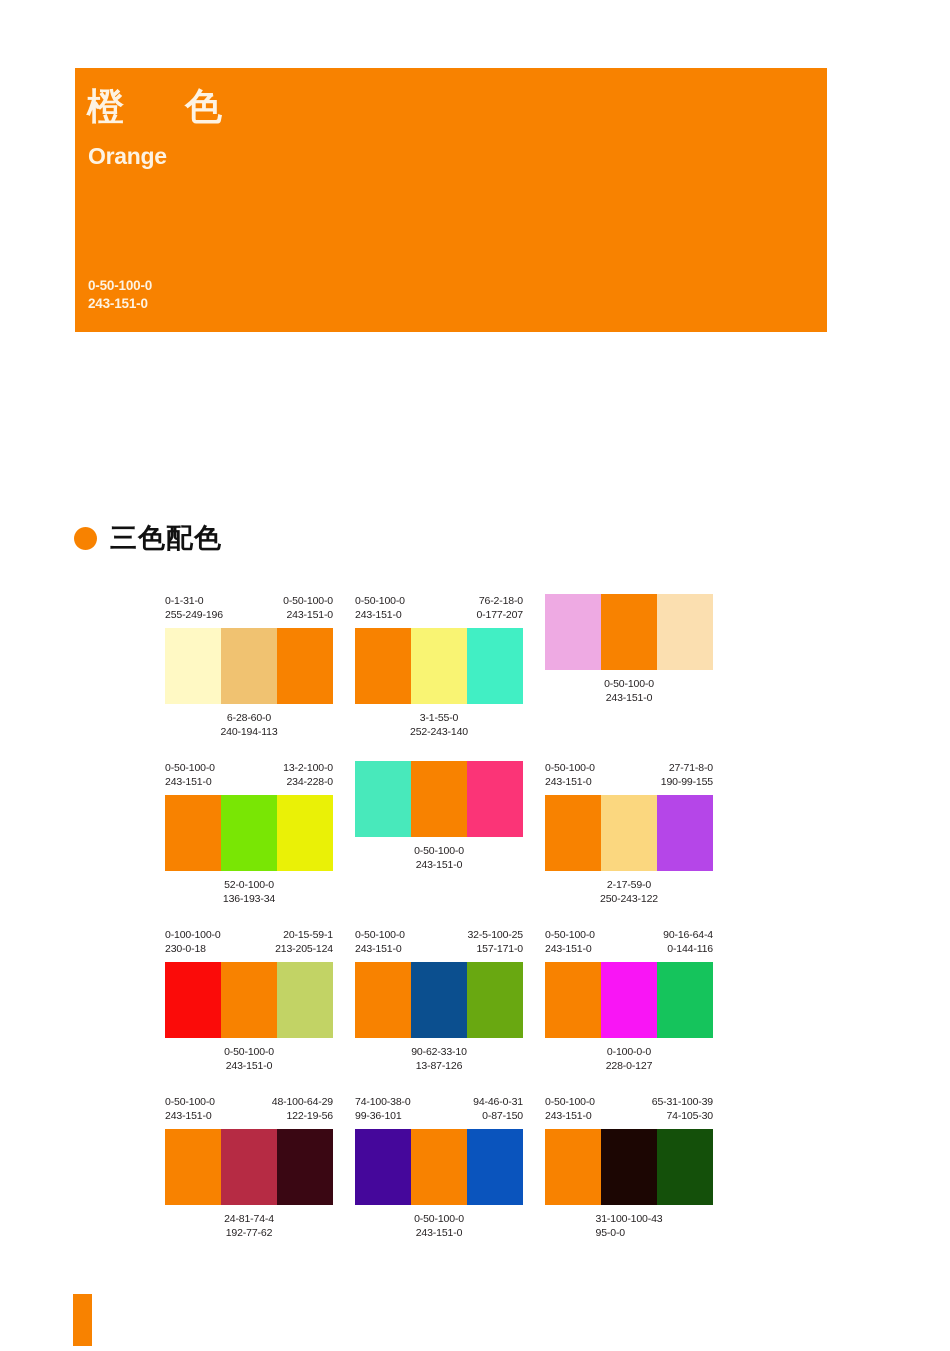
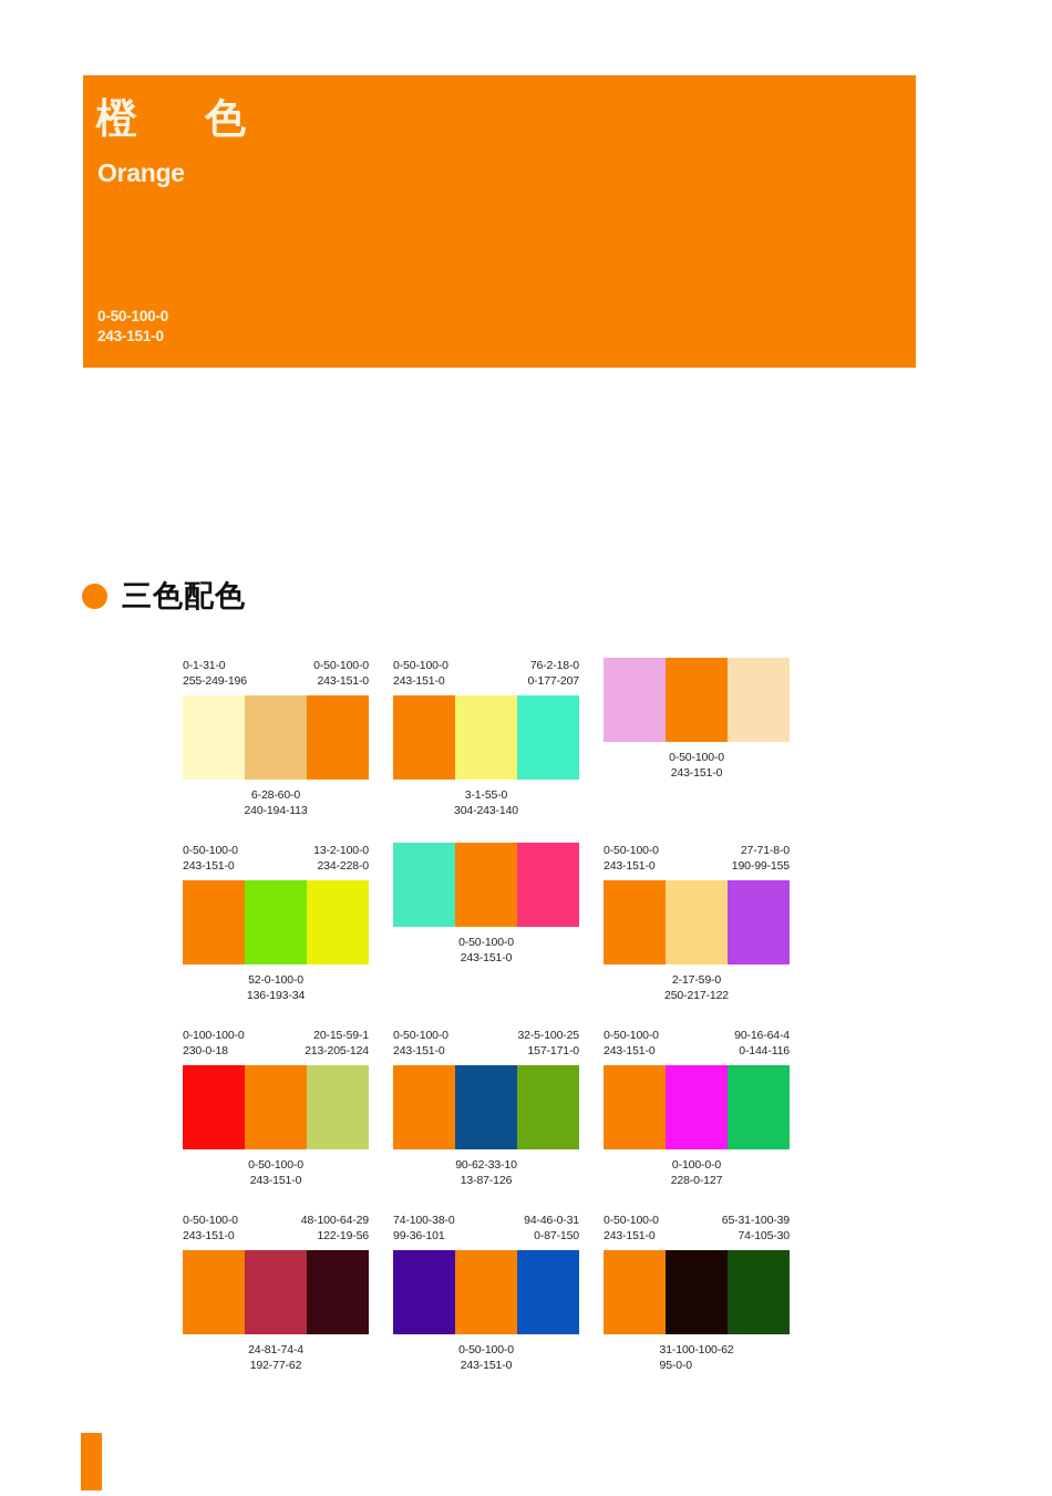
  橙 色
  Orange
  0-50-100-0
  243-151-0
  三色配色
  0-1-31-0
  255-249-196
  0-50-100-0
  243-151-0
  6-28-60-0
  240-194-113
  0-50-100-0
  243-151-0
  76-2-18-0
  0-177-207
  3-1-55-0
- 252-243-140
+ 304-243-140
  0-50-100-0
  243-151-0
  0-50-100-0
  243-151-0
  13-2-100-0
  234-228-0
  52-0-100-0
  136-193-34
  0-50-100-0
  243-151-0
  0-50-100-0
  243-151-0
  27-71-8-0
  190-99-155
  2-17-59-0
- 250-243-122
+ 250-217-122
  0-100-100-0
  230-0-18
  20-15-59-1
  213-205-124
  0-50-100-0
  243-151-0
  0-50-100-0
  243-151-0
  32-5-100-25
  157-171-0
  90-62-33-10
  13-87-126
  0-50-100-0
  243-151-0
  90-16-64-4
  0-144-116
  0-100-0-0
  228-0-127
  0-50-100-0
  243-151-0
  48-100-64-29
  122-19-56
  24-81-74-4
  192-77-62
  74-100-38-0
  99-36-101
  94-46-0-31
  0-87-150
  0-50-100-0
  243-151-0
  0-50-100-0
  243-151-0
  65-31-100-39
  74-105-30
- 31-100-100-43
+ 31-100-100-62
  95-0-0
